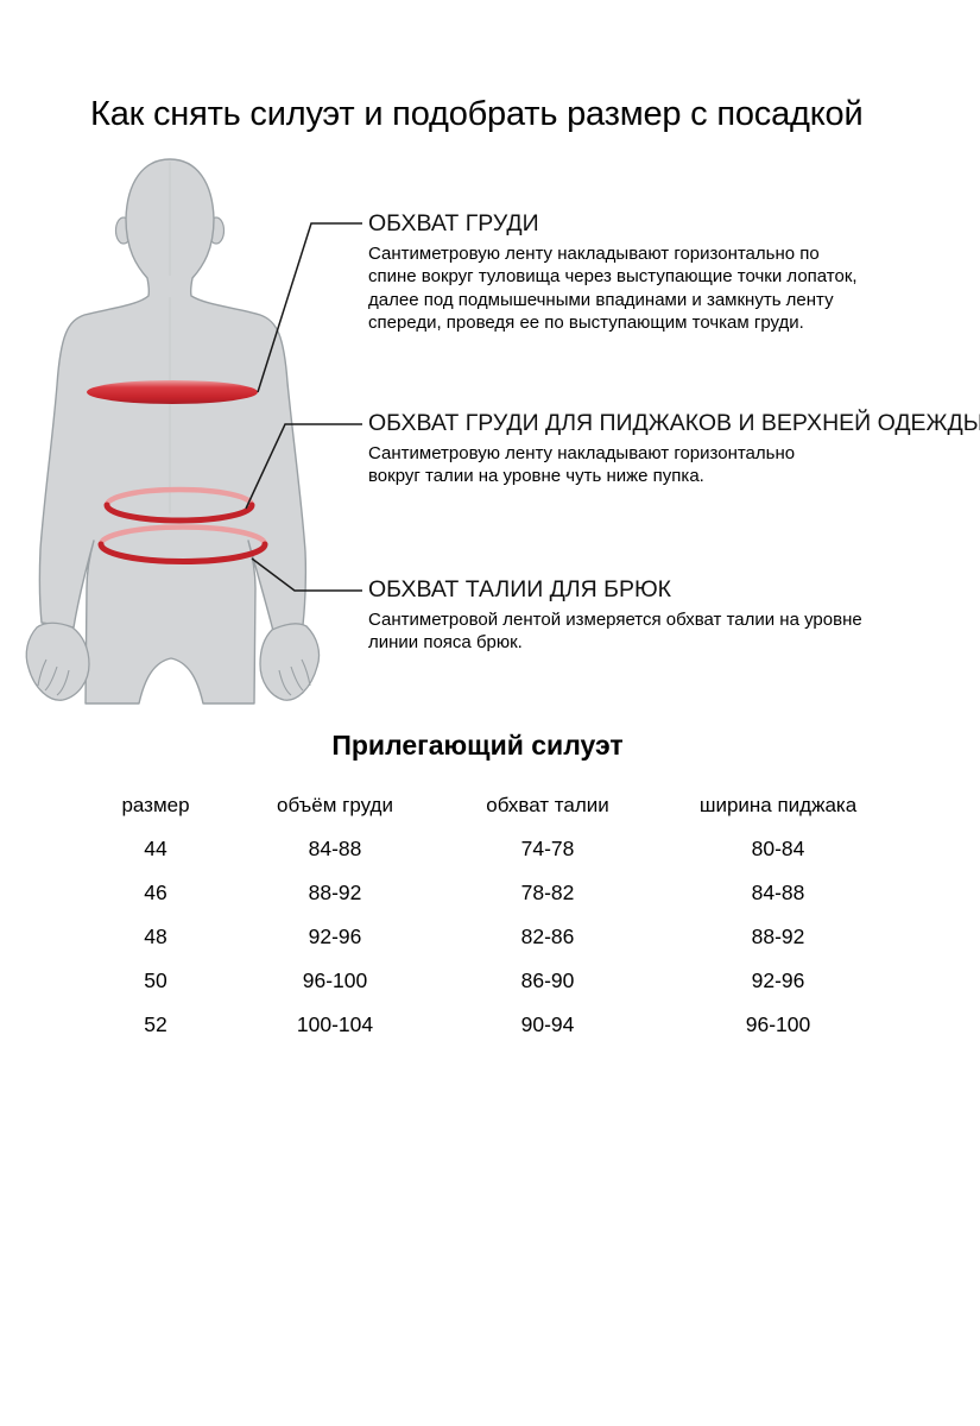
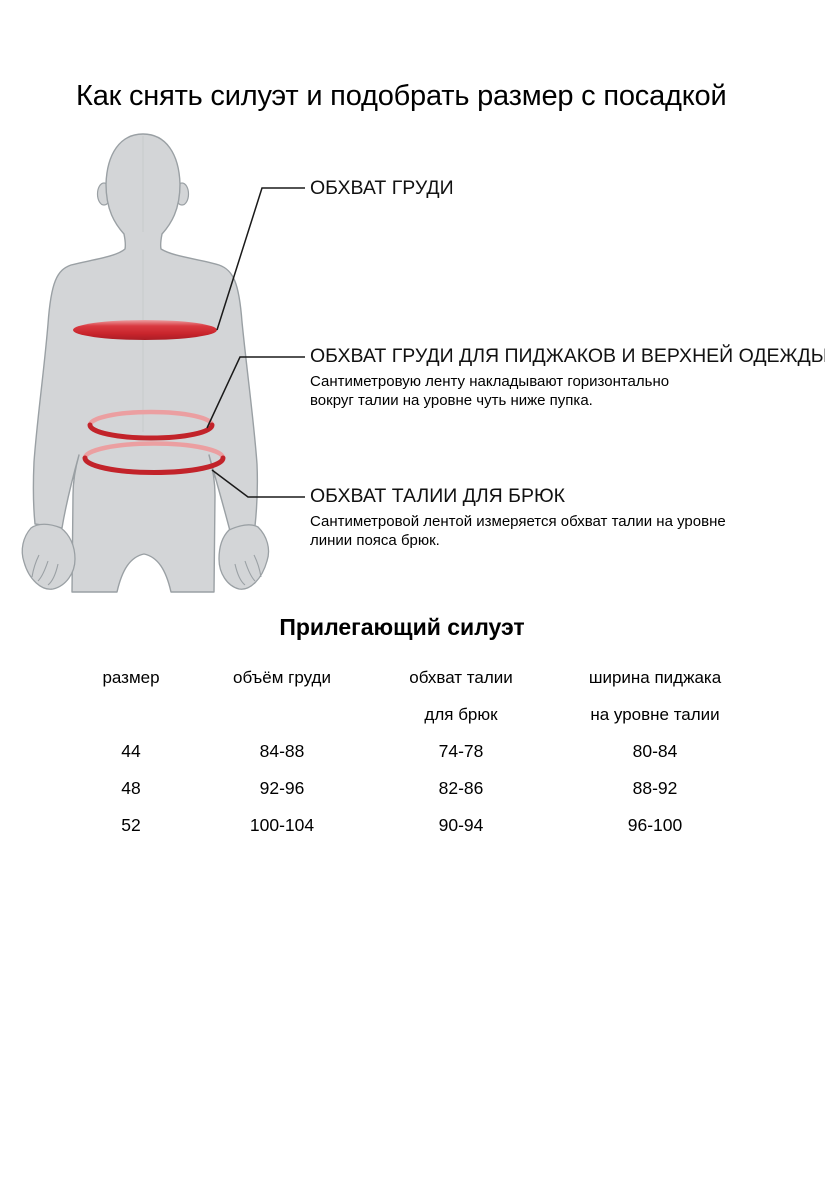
  Как снять силуэт и подобрать размер с посадкой
  ОБХВАТ ГРУДИ
- Сантиметровую ленту накладывают горизонтально по
- спине вокруг туловища через выступающие точки лопаток,
- далее под подмышечными впадинами и замкнуть ленту
- спереди, проведя ее по выступающим точкам груди.
  ОБХВАТ ГРУДИ ДЛЯ ПИДЖАКОВ И ВЕРХНЕЙ ОДЕЖДЫ
  Сантиметровую ленту накладывают горизонтально
  вокруг талии на уровне чуть ниже пупка.
  ОБХВАТ ТАЛИИ ДЛЯ БРЮК
  Сантиметровой лентой измеряется обхват талии на уровне
  линии пояса брюк.
  Прилегающий силуэт
  размер	объём груди	обхват талии	ширина пиджака
+ 		для брюк	на уровне талии
  44	84-88	74-78	80-84
- 46	88-92	78-82	84-88
  48	92-96	82-86	88-92
- 50	96-100	86-90	92-96
  52	100-104	90-94	96-100
